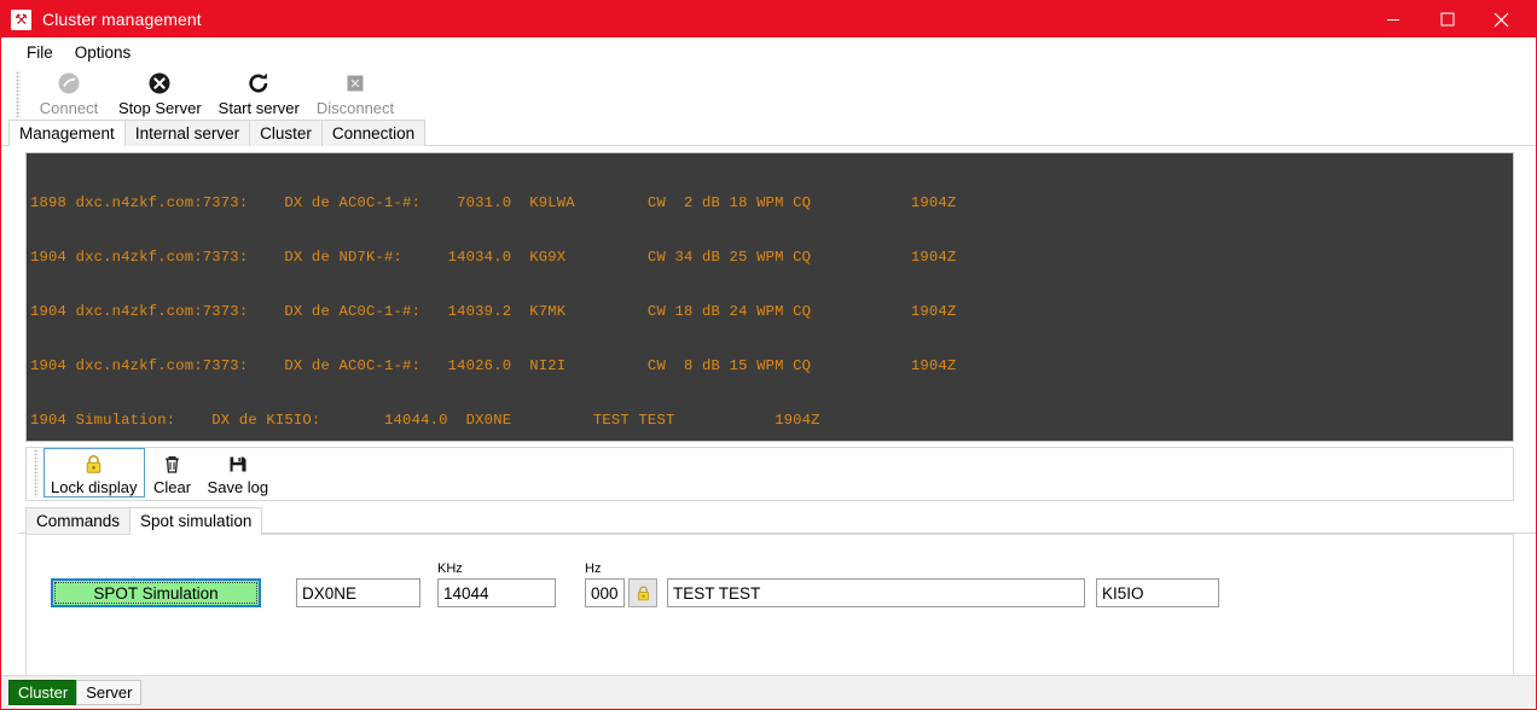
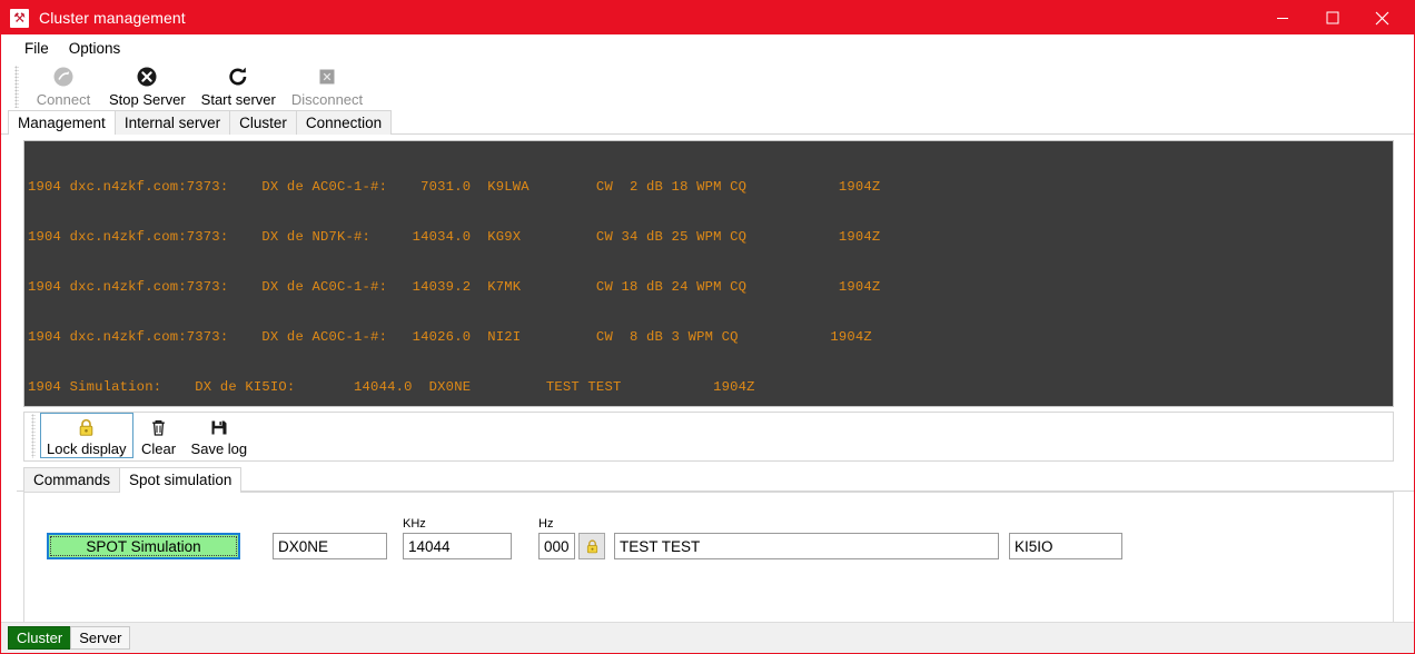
  ⚒
  Cluster management
  File
  Options
  Connect
  Stop Server
  Start server
  Disconnect
  Management
  Internal server
  Cluster
  Connection
- 1898 dxc.n4zkf.com:7373: DX de AC0C-1-#: 7031.0 K9LWA CW 2 dB 18 WPM CQ 1904Z
+ 1904 dxc.n4zkf.com:7373: DX de AC0C-1-#: 7031.0 K9LWA CW 2 dB 18 WPM CQ 1904Z
  1904 dxc.n4zkf.com:7373: DX de ND7K-#: 14034.0 KG9X CW 34 dB 25 WPM CQ 1904Z
  1904 dxc.n4zkf.com:7373: DX de AC0C-1-#: 14039.2 K7MK CW 18 dB 24 WPM CQ 1904Z
- 1904 dxc.n4zkf.com:7373: DX de AC0C-1-#: 14026.0 NI2I CW 8 dB 15 WPM CQ 1904Z
+ 1904 dxc.n4zkf.com:7373: DX de AC0C-1-#: 14026.0 NI2I CW 8 dB 3 WPM CQ 1904Z
  1904 Simulation: DX de KI5IO: 14044.0 DX0NE TEST TEST 1904Z
  Lock display
  Clear
  Save log
  Commands
  Spot simulation
  SPOT Simulation
  DX0NE
  KHz
  14044
  Hz
  000
  TEST TEST
  KI5IO
  Cluster
  Server
